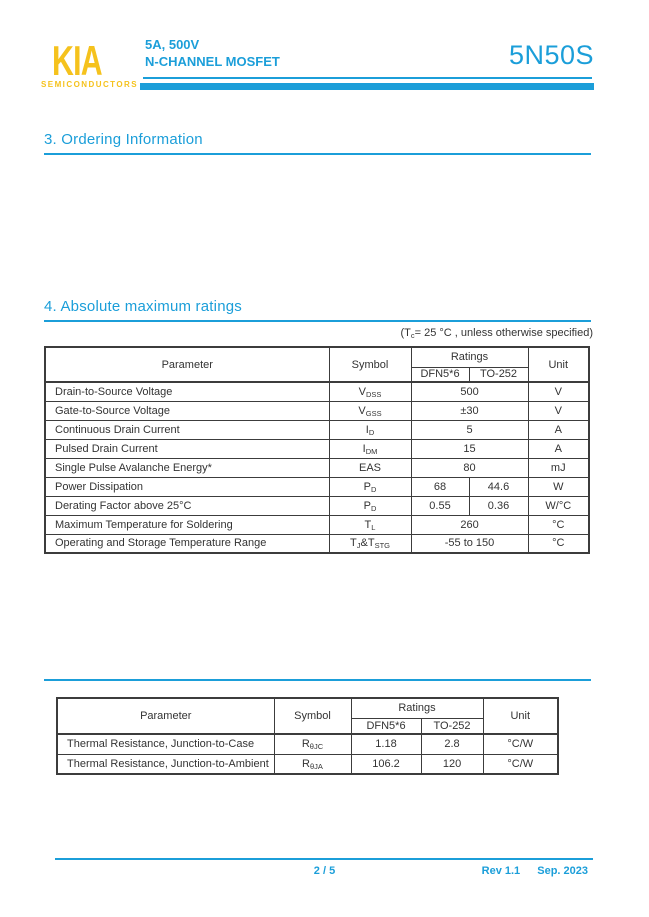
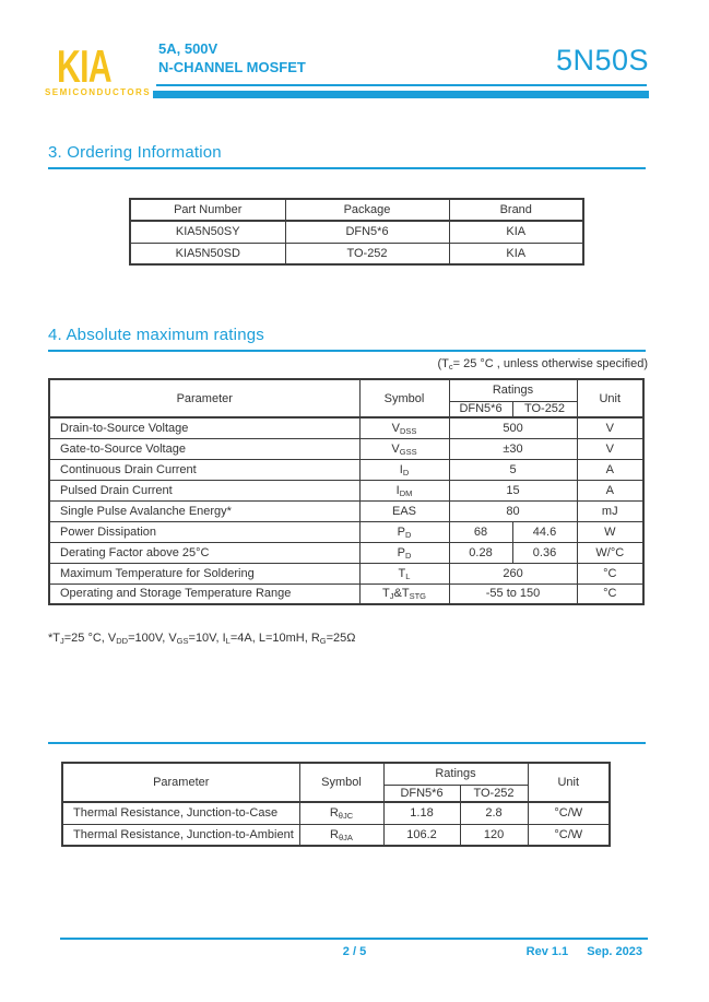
  KIA
  SEMICONDUCTORS
  5A, 500V
  N-CHANNEL MOSFET
  5N50S
  3. Ordering Information
+ Part Number	Package	Brand
+ KIA5N50SY	DFN5*6	KIA
+ KIA5N50SD	TO-252	KIA
  4. Absolute maximum ratings
  (Tc= 25 °C , unless otherwise specified)
  Parameter	Symbol	Ratings	Unit
  DFN5*6	TO-252
  Drain-to-Source Voltage	VDSS	500	V
  Gate-to-Source Voltage	VGSS	±30	V
  Continuous Drain Current	ID	5	A
  Pulsed Drain Current	IDM	15	A
  Single Pulse Avalanche Energy*	EAS	80	mJ
  Power Dissipation	PD	68	44.6	W
- Derating Factor above 25°C	PD	0.55	0.36	W/°C
+ Derating Factor above 25°C	PD	0.28	0.36	W/°C
  Maximum Temperature for Soldering	TL	260	°C
  Operating and Storage Temperature Range	TJ&TSTG	-55 to 150	°C
+ *TJ=25 °C, VDD=100V, VGS=10V, IL=4A, L=10mH, RG=25Ω
  Parameter	Symbol	Ratings	Unit
  DFN5*6	TO-252
  Thermal Resistance, Junction-to-Case	RθJC	1.18	2.8	°C/W
  Thermal Resistance, Junction-to-Ambient	RθJA	106.2	120	°C/W
  2 / 5
  Rev 1.1 Sep. 2023
